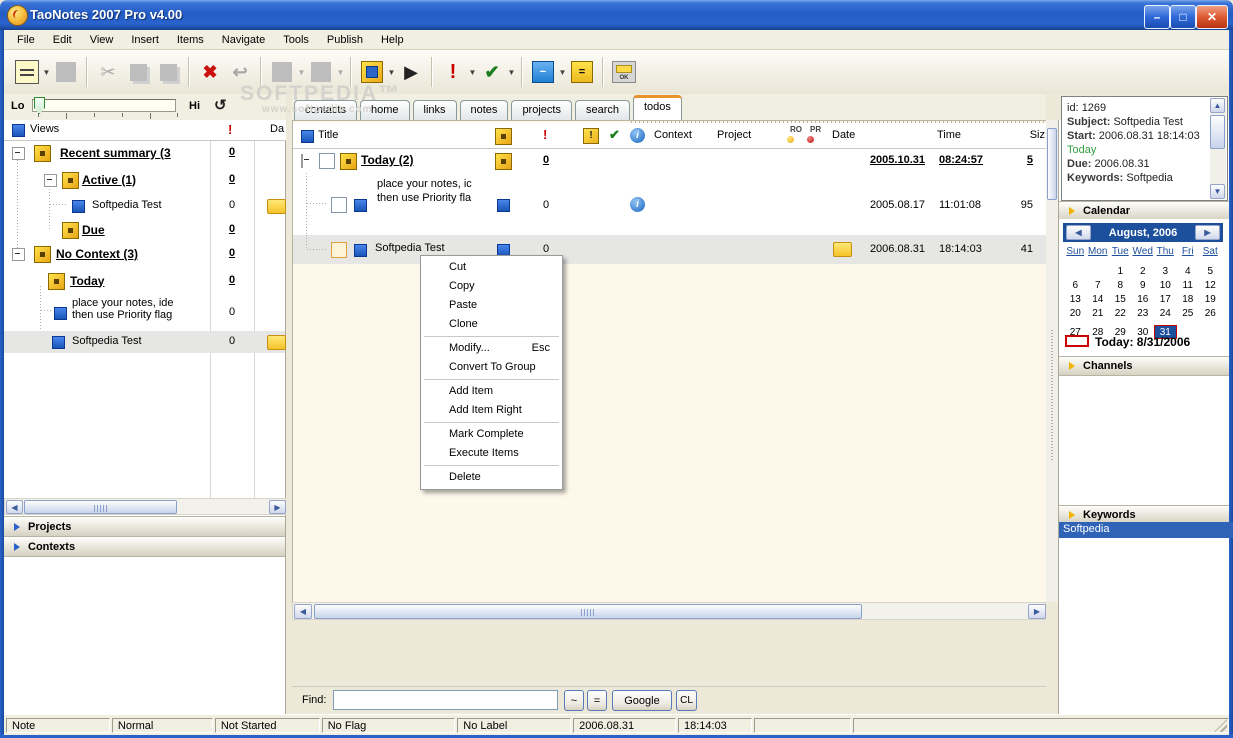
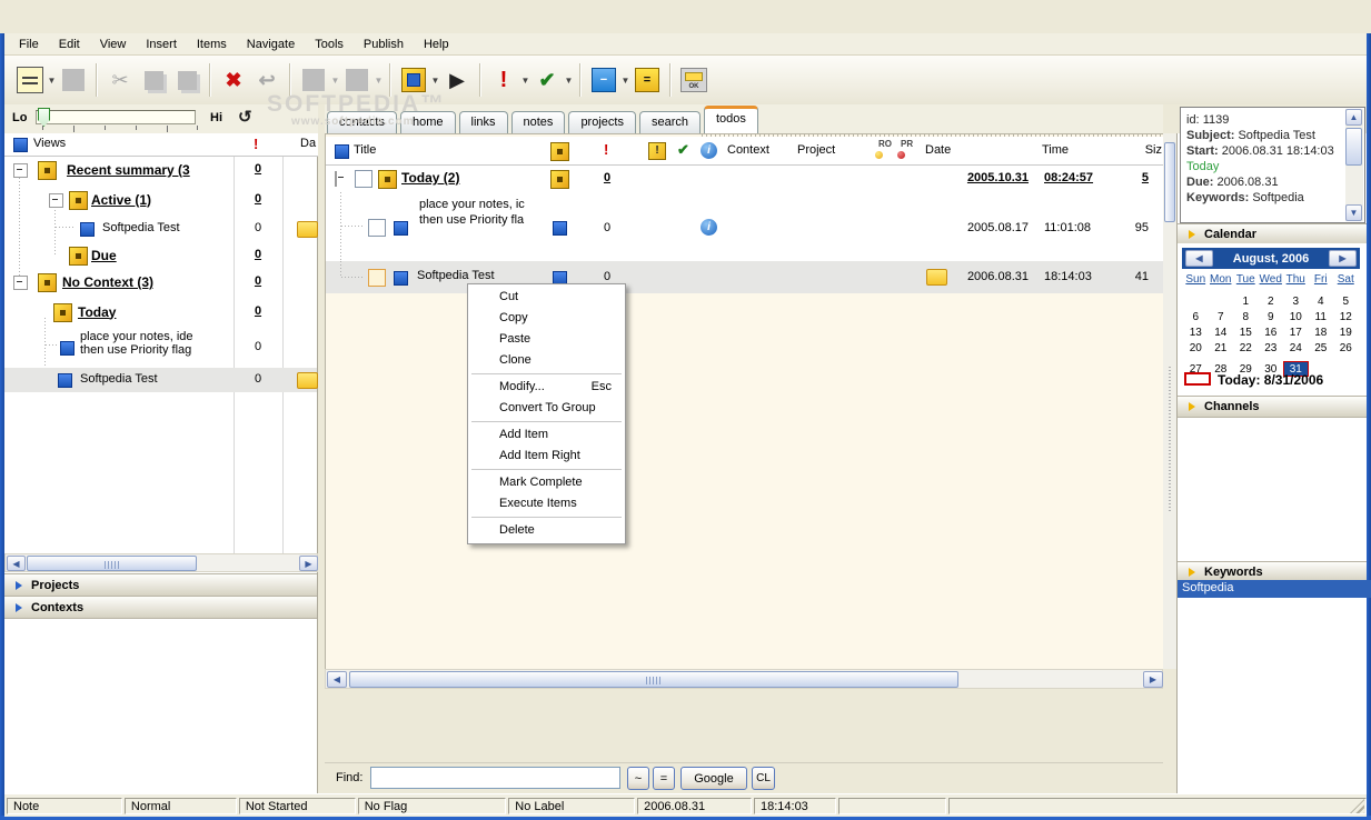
- TaoNotes 2007 Pro v4.00
- –
- □
- ✕
  File
  Edit
  View
  Insert
  Items
  Navigate
  Tools
  Publish
  Help
  ▼
  ✂
  ✖
  ↩
  ▼
  ▼
  ▼
  ▶
  !
  ▼
  ✔
  ▼
  −
  ▼
  =
  SOFTPEDIA™
  www.softpedia.com
  Lo
  Hi
  ↺
  contacts
  home
  links
  notes
  projects
  search
  todos
  Views
  !
  Da
  Recent summary (3
  0
  Active (1)
  0
  Softpedia Test
  0
  Due
  0
  No Context (3)
  0
  Today
  0
  place your notes, ide
  then use Priority flag
  0
  Softpedia Test
  0
  ◀
  ▶
  Projects
  Contexts
  Title
  !
  !
  ✔
  i
  Context
  Project
  RO
  PR
  Date
  Time
  Siz
  Today (2)
  0
  2005.10.31
  08:24:57
  5
  place your notes, ic
  then use Priority fla
  0
  i
  2005.08.17
  11:01:08
  95
  Softpedia Test
  0
  2006.08.31
  18:14:03
  41
  ◀
  ▶
  Find:
  ~
  =
  Google
  CL
- id: 1269
+ id: 1139
  Subject: Softpedia Test
  Start: 2006.08.31 18:14:03 Today
  Due: 2006.08.31
  Keywords: Softpedia
  ▲
  ▼
  Calendar
  ◀
  August, 2006
  ▶
  Sun Mon Tue Wed Thu Fri Sat
  1 2 3 4 56 7 8 9 10 11 1213 14 15 16 17 18 1920 21 22 23 24 25 2627 28 29 30 31
  Today: 8/31/2006
  Channels
  Keywords
  Softpedia
  Cut
  Copy
  Paste
  Clone
  Modify...
  Esc
  Convert To Group
  Add Item
  Add Item Right
  Mark Complete
  Execute Items
  Delete
  Note
  Normal
  Not Started
  No Flag
  No Label
  2006.08.31
  18:14:03
